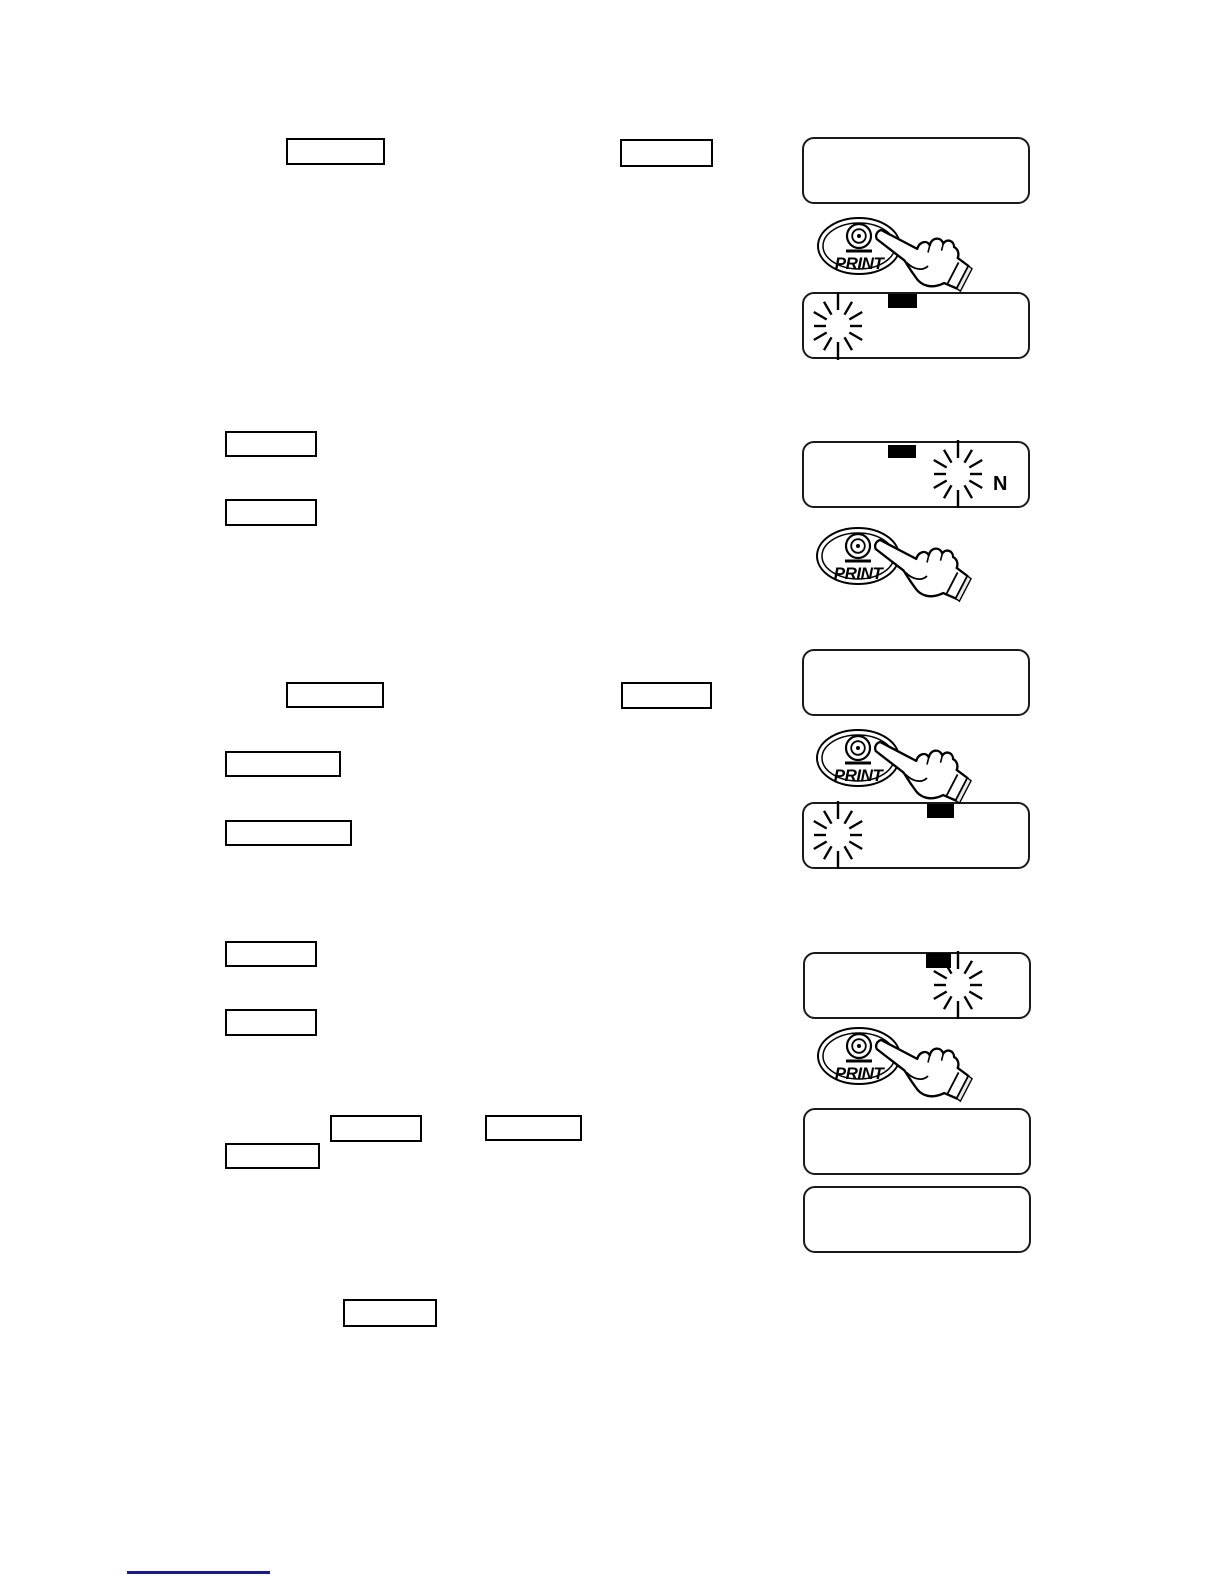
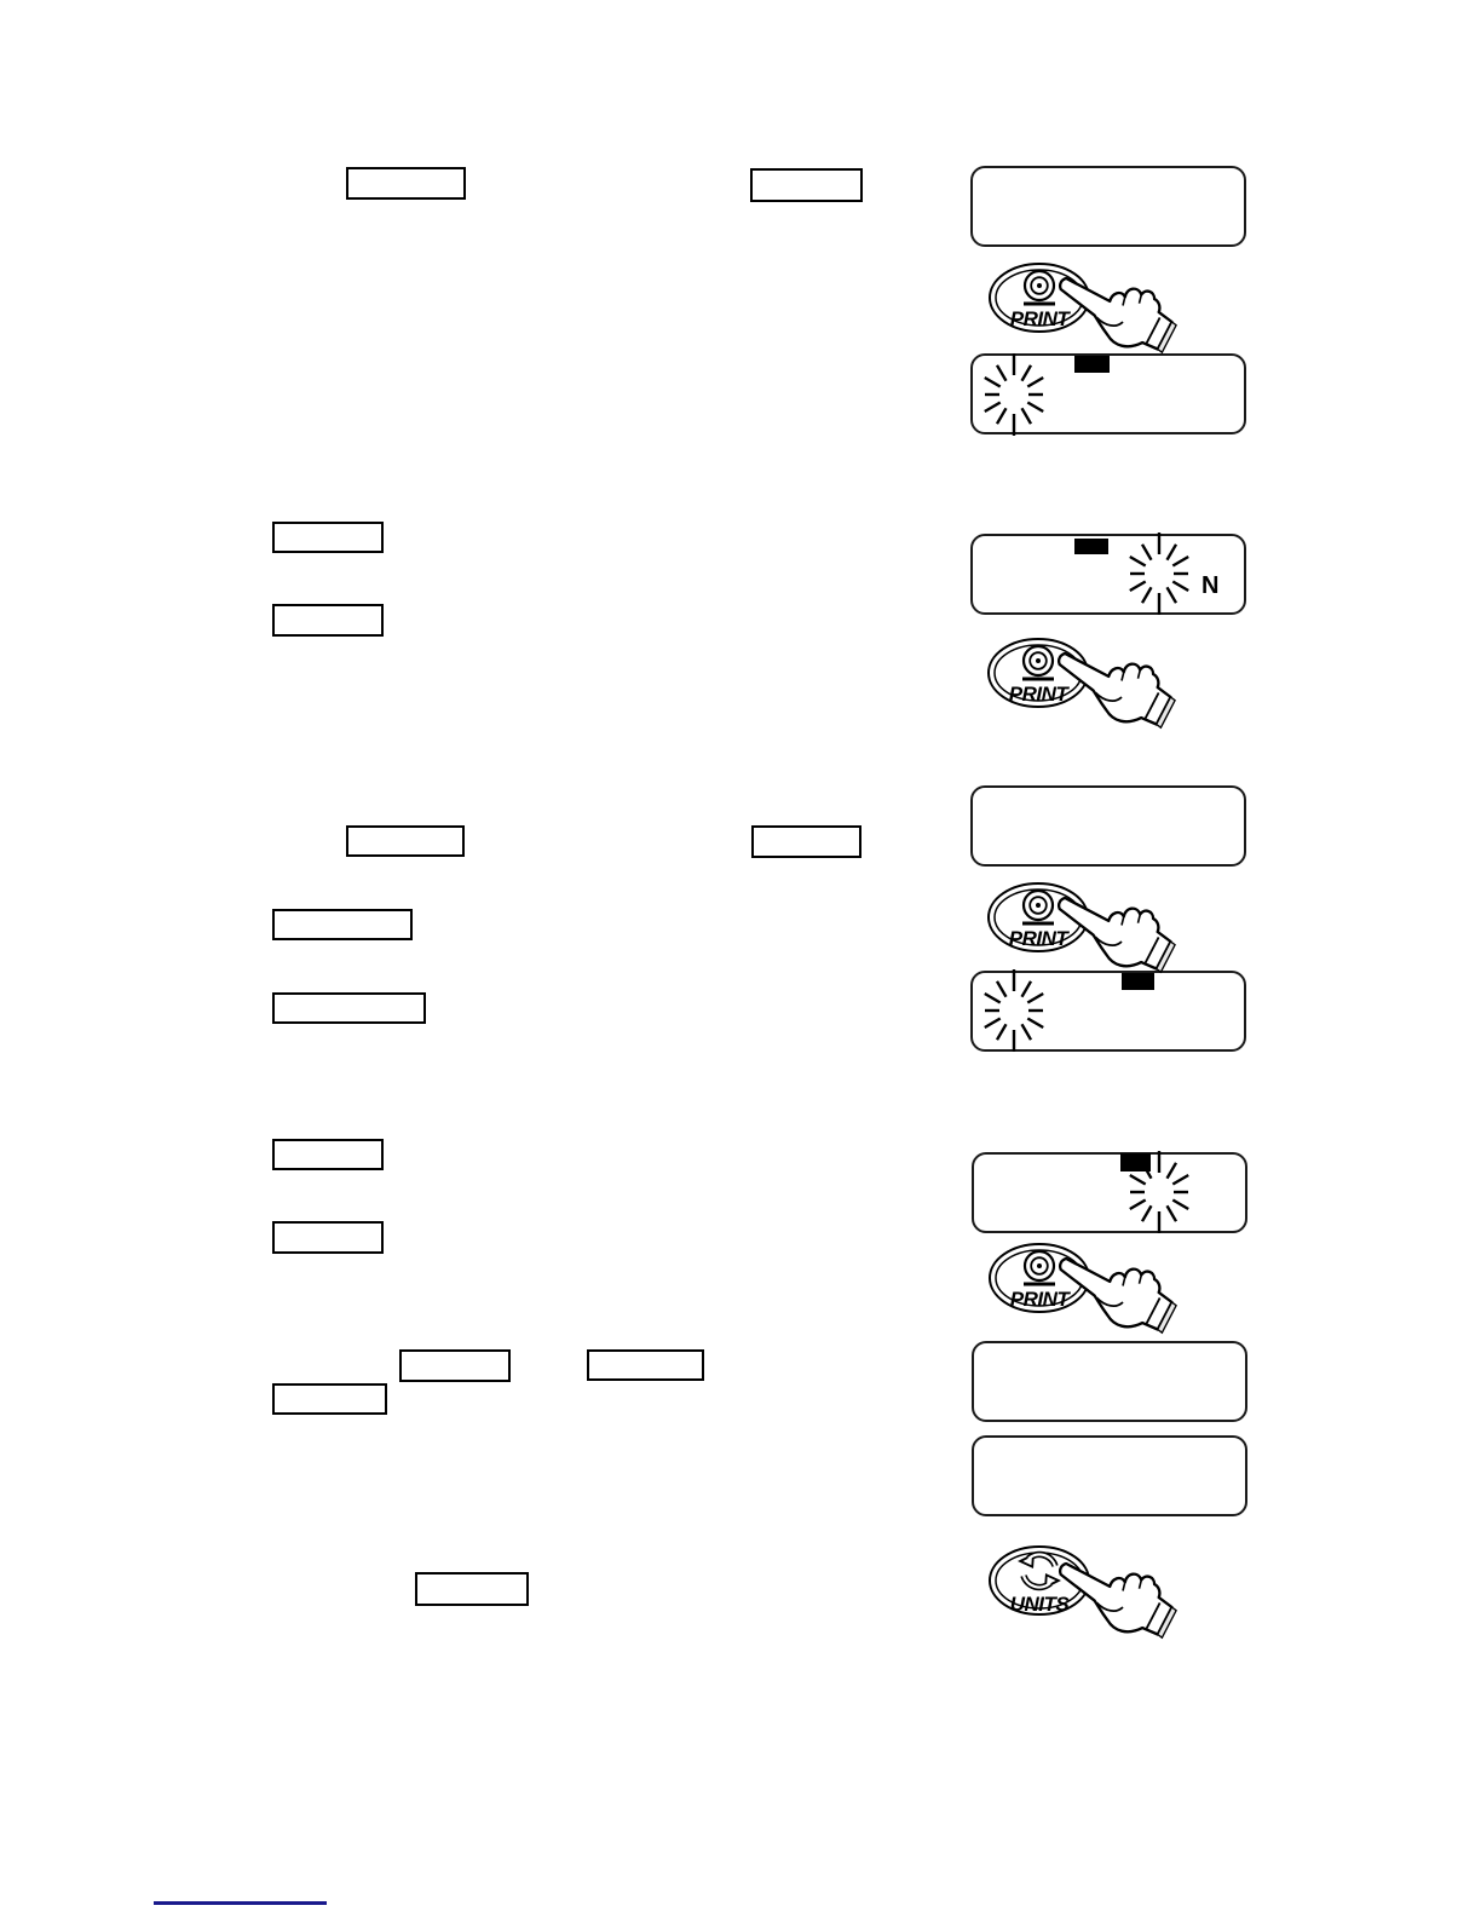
  N
  PRINT
  PRINT
  PRINT
  PRINT
+ UNITS
